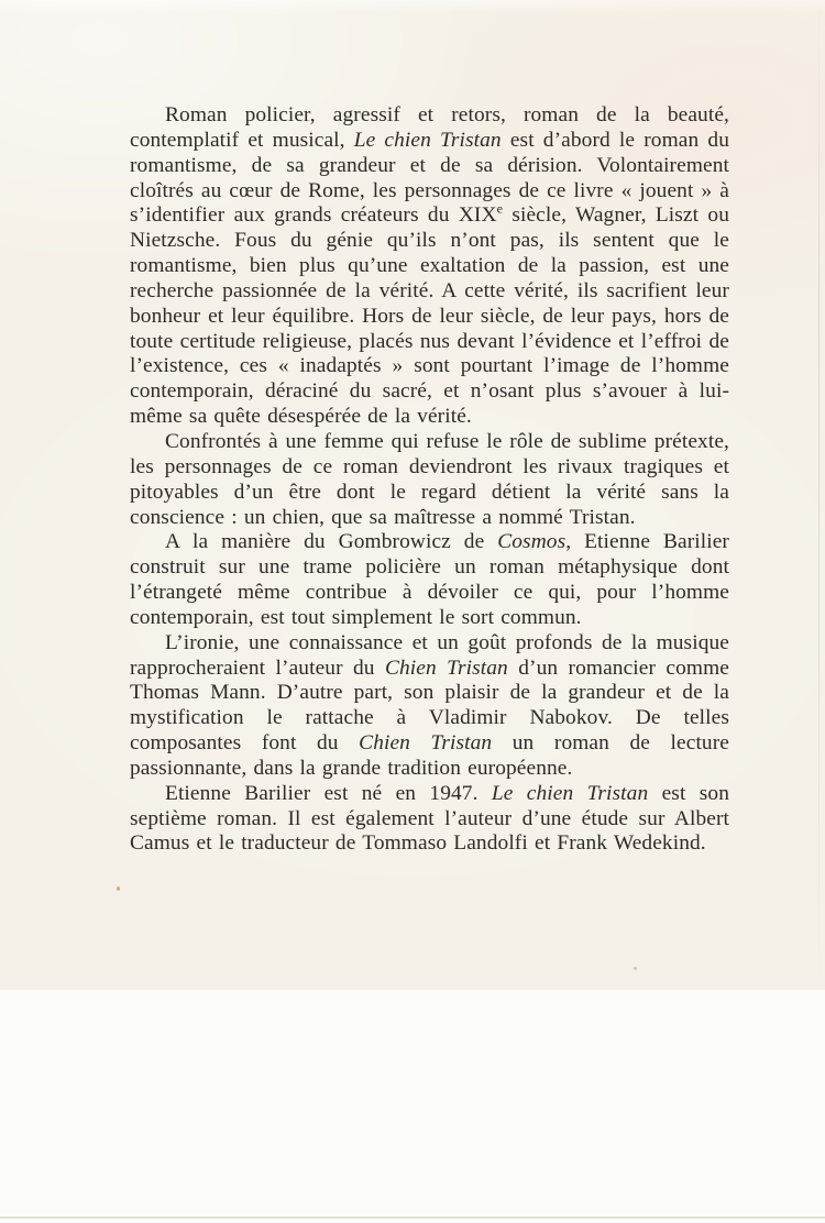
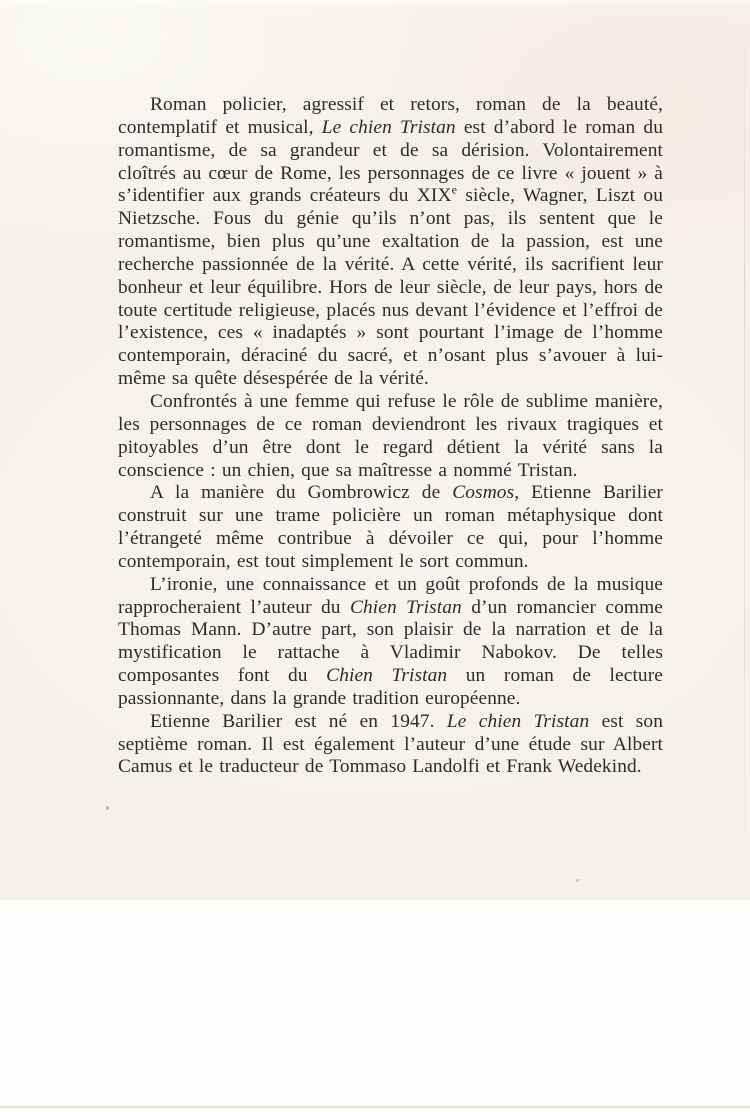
  Roman policier, agressif et retors, roman de la beauté, contemplatif et musical, Le chien Tristan est d’abord le roman du romantisme, de sa grandeur et de sa dérision. Volontairement cloîtrés au cœur de Rome, les personnages de ce livre « jouent » à s’identifier aux grands créateurs du XIXe siècle, Wagner, Liszt ou Nietzsche. Fous du génie qu’ils n’ont pas, ils sentent que le romantisme, bien plus qu’une exaltation de la passion, est une recherche passionnée de la vérité. A cette vérité, ils sacrifient leur bonheur et leur équilibre. Hors de leur siècle, de leur pays, hors de toute certitude religieuse, placés nus devant l’évidence et l’effroi de l’existence, ces « inadaptés » sont pourtant l’image de l’homme contemporain, déraciné du sacré, et n’osant plus s’avouer à lui-même sa quête désespérée de la vérité.
- Confrontés à une femme qui refuse le rôle de sublime prétexte, les personnages de ce roman deviendront les rivaux tragiques et pitoyables d’un être dont le regard détient la vérité sans la conscience : un chien, que sa maîtresse a nommé Tristan.
+ Confrontés à une femme qui refuse le rôle de sublime manière, les personnages de ce roman deviendront les rivaux tragiques et pitoyables d’un être dont le regard détient la vérité sans la conscience : un chien, que sa maîtresse a nommé Tristan.
  A la manière du Gombrowicz de Cosmos, Etienne Barilier construit sur une trame policière un roman métaphysique dont l’étrangeté même contribue à dévoiler ce qui, pour l’homme contemporain, est tout simplement le sort commun.
- L’ironie, une connaissance et un goût profonds de la musique rapprocheraient l’auteur du Chien Tristan d’un romancier comme Thomas Mann. D’autre part, son plaisir de la grandeur et de la mystification le rattache à Vladimir Nabokov. De telles composantes font du Chien Tristan un roman de lecture passionnante, dans la grande tradition européenne.
+ L’ironie, une connaissance et un goût profonds de la musique rapprocheraient l’auteur du Chien Tristan d’un romancier comme Thomas Mann. D’autre part, son plaisir de la narration et de la mystification le rattache à Vladimir Nabokov. De telles composantes font du Chien Tristan un roman de lecture passionnante, dans la grande tradition européenne.
  Etienne Barilier est né en 1947. Le chien Tristan est son septième roman. Il est également l’auteur d’une étude sur Albert Camus et le traducteur de Tommaso Landolfi et Frank Wedekind.
